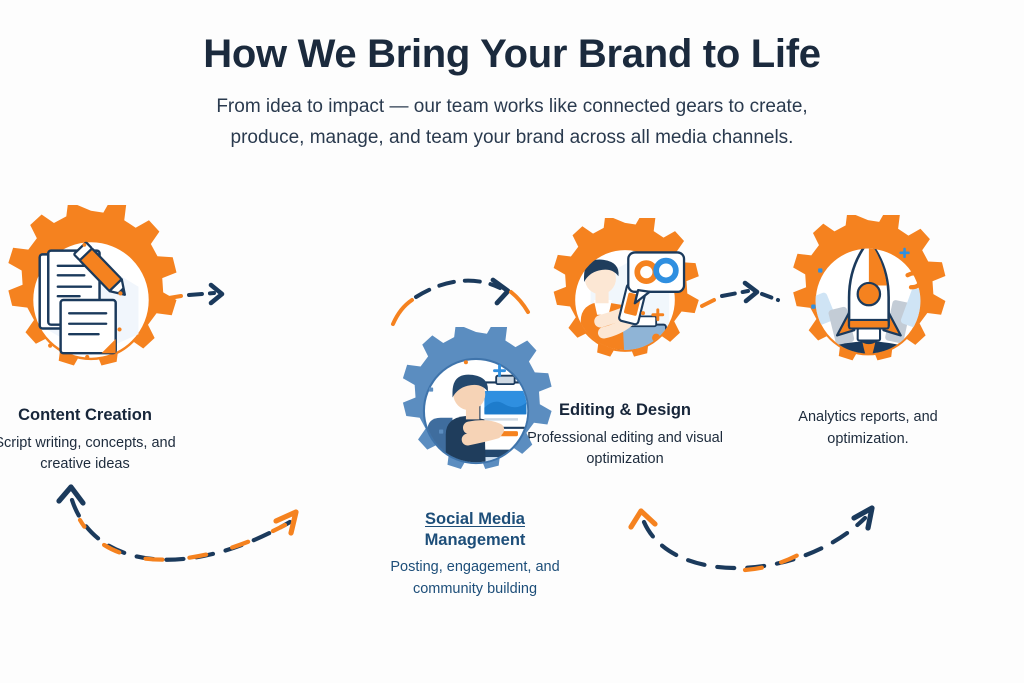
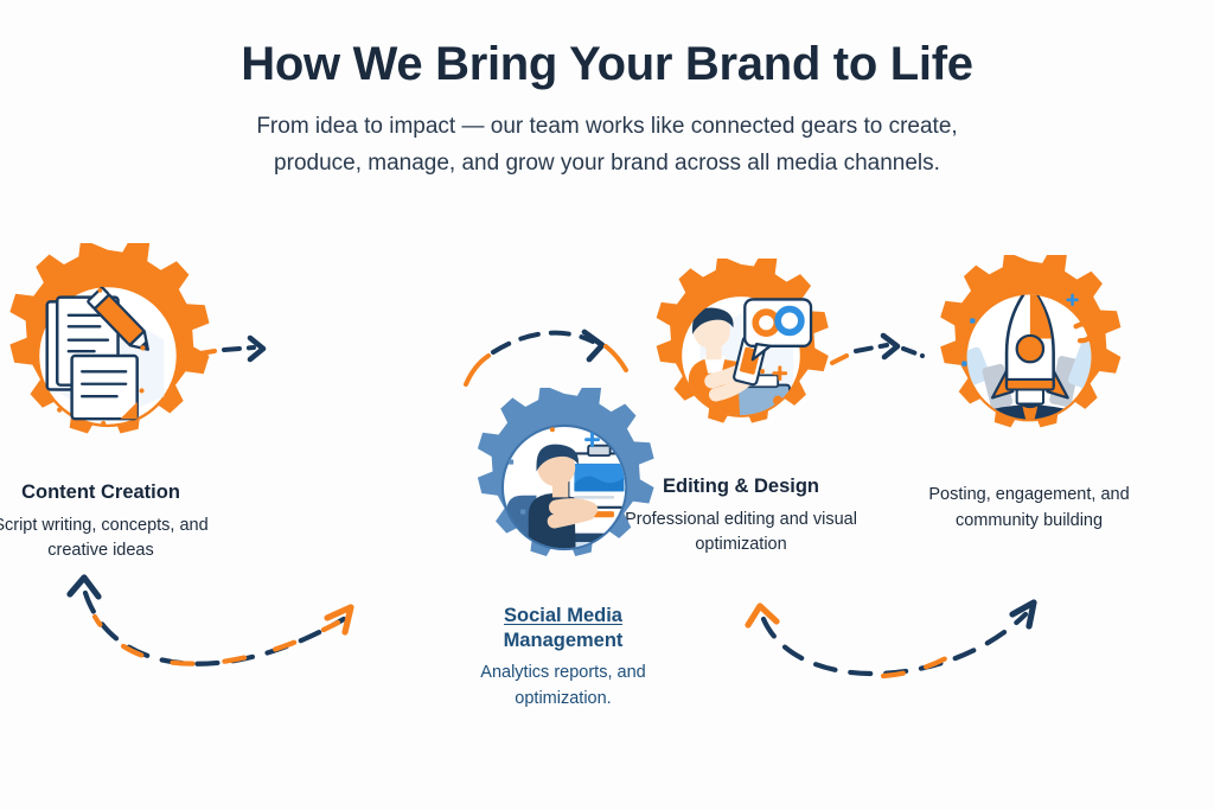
  How We Bring Your Brand to Life
  From idea to impact — our team works like connected gears to create,
- produce, manage, and team your brand across all media channels.
+ produce, manage, and grow your brand across all media channels.
  Content Creation
  cript writing, concepts, and creative ideas
  Social Media
  Management
- Posting, engagement, and community building
+ Analytics reports, and optimization.
  Editing & Design
  Professional editing and visual optimization
- Analytics reports, and optimization.
+ Posting, engagement, and community building
